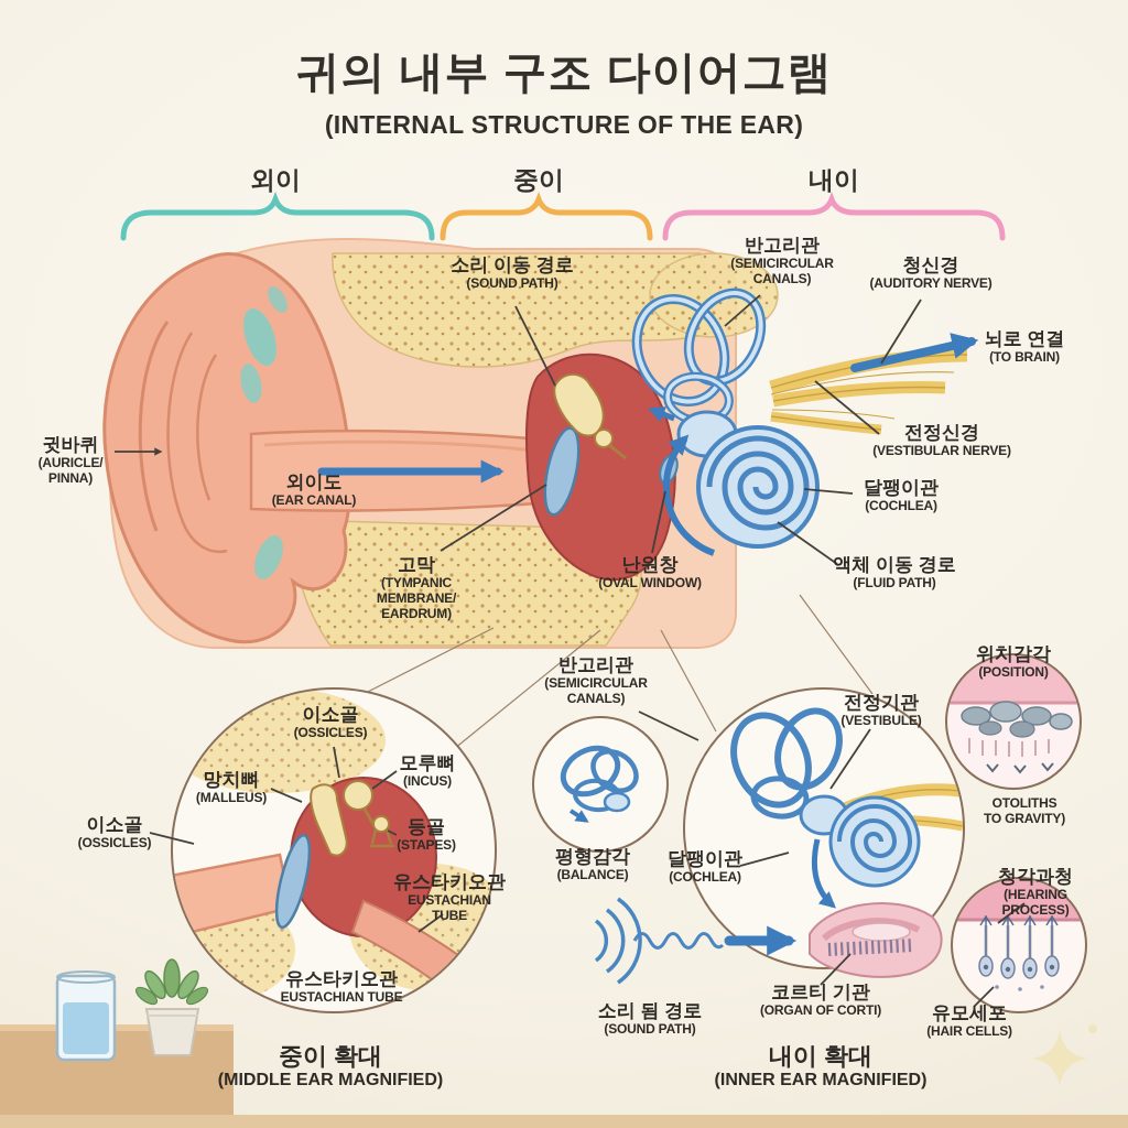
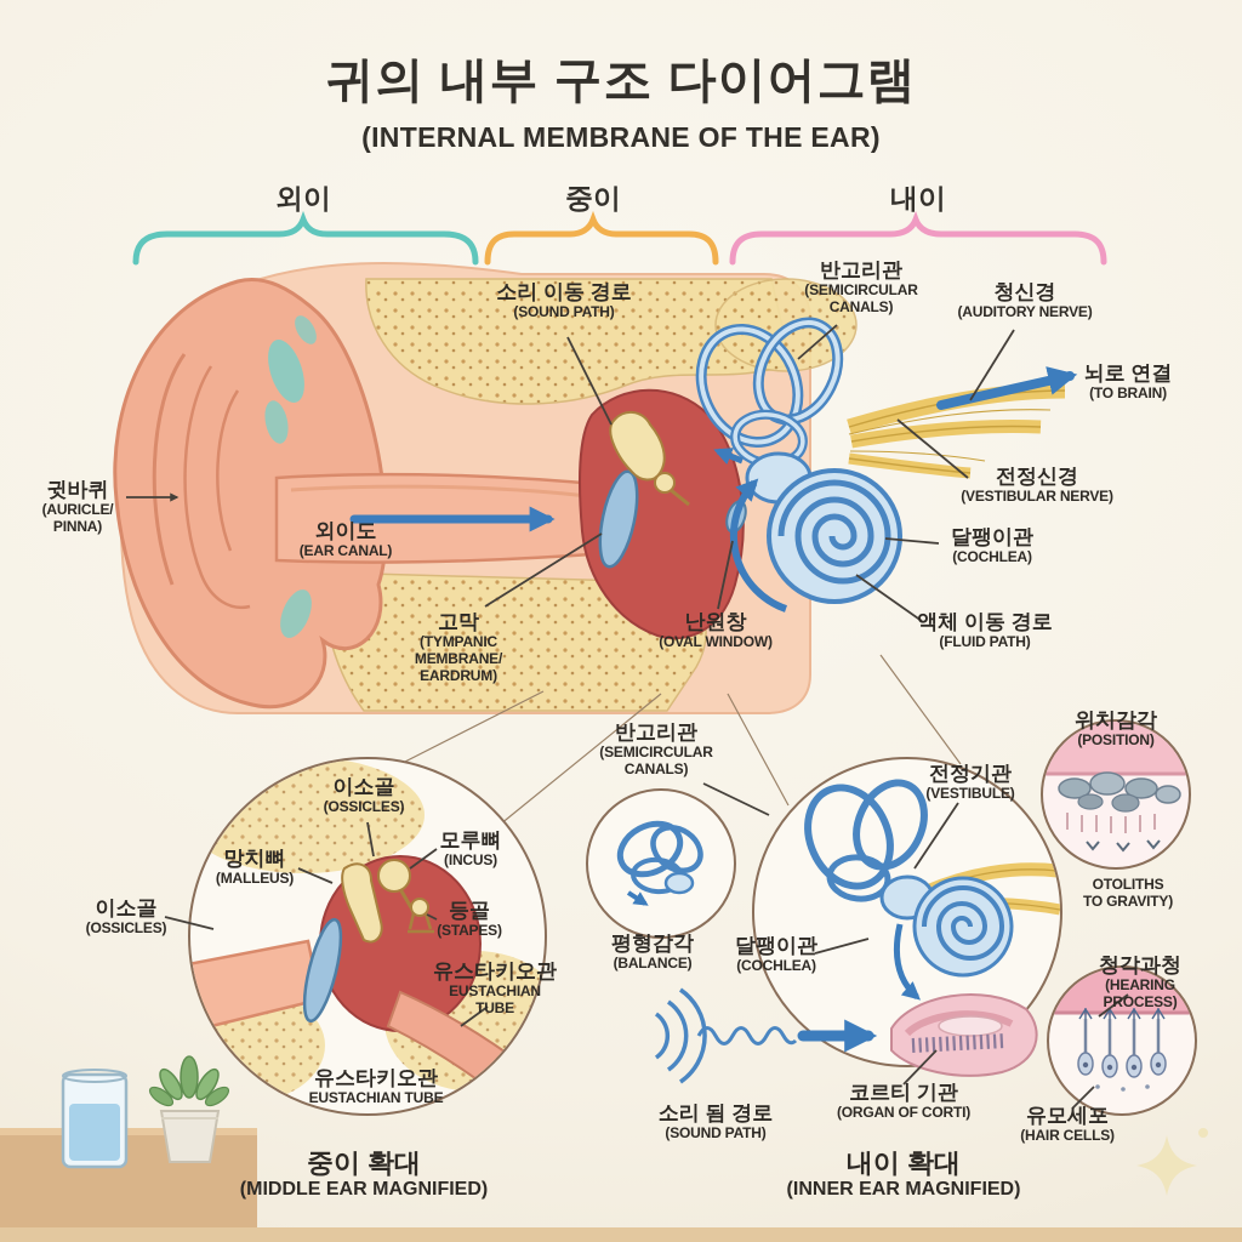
  귀의 내부 구조 다이어그램
- (INTERNAL STRUCTURE OF THE EAR)
+ (INTERNAL MEMBRANE OF THE EAR)
  외이
  중이
  내이
  소리 이동 경로
  (SOUND PATH)
  반고리관
  (SEMICIRCULAR
  CANALS)
  청신경
  (AUDITORY NERVE)
  뇌로 연결
  (TO BRAIN)
  전정신경
  (VESTIBULAR NERVE)
  달팽이관
  (COCHLEA)
  액체 이동 경로
  (FLUID PATH)
  난원창
  (OVAL WINDOW)
  고막
  (TYMPANIC
  MEMBRANE/
  EARDRUM)
  외이도
  (EAR CANAL)
  귓바퀴
  (AURICLE/
  PINNA)
  이소골
  (OSSICLES)
  망치뼈
  (MALLEUS)
  모루뼈
  (INCUS)
  등골
  (STAPES)
  유스타키오관
  EUSTACHIAN
  TUBE
  유스타키오관
  EUSTACHIAN TUBE
  이소골
  (OSSICLES)
  중이 확대
  (MIDDLE EAR MAGNIFIED)
  반고리관
  (SEMICIRCULAR
  CANALS)
  평형감각
  (BALANCE)
  전정기관
  (VESTIBULE)
  위치감각
  (POSITION)
  OTOLITHS
  TO GRAVITY)
  달팽이관
  (COCHLEA)
  청각과청
  (HEARING PROCESS)
  코르티 기관
  (ORGAN OF CORTI)
  유모세포
  (HAIR CELLS)
  소리 됨 경로
  (SOUND PATH)
  내이 확대
  (INNER EAR MAGNIFIED)
